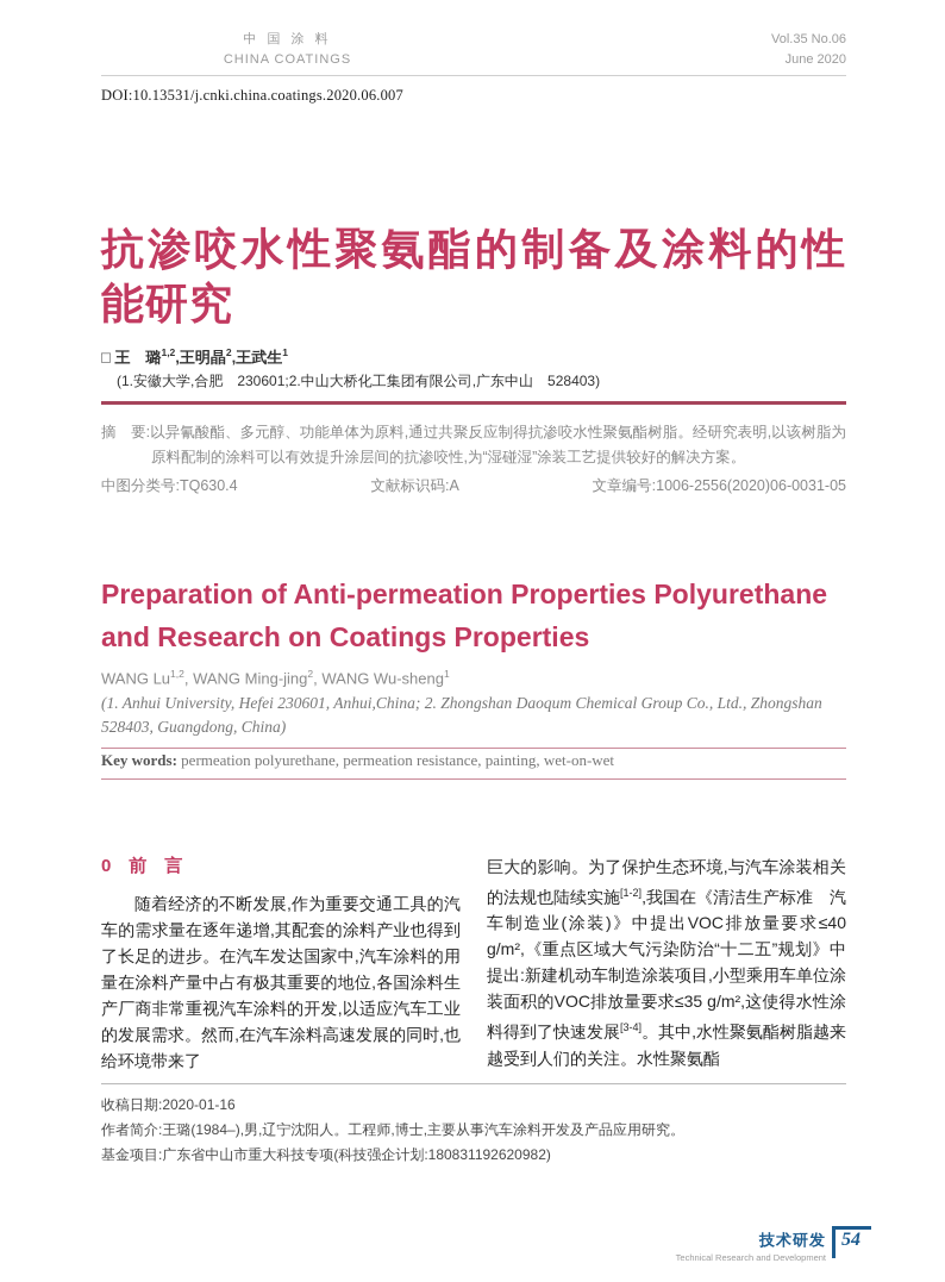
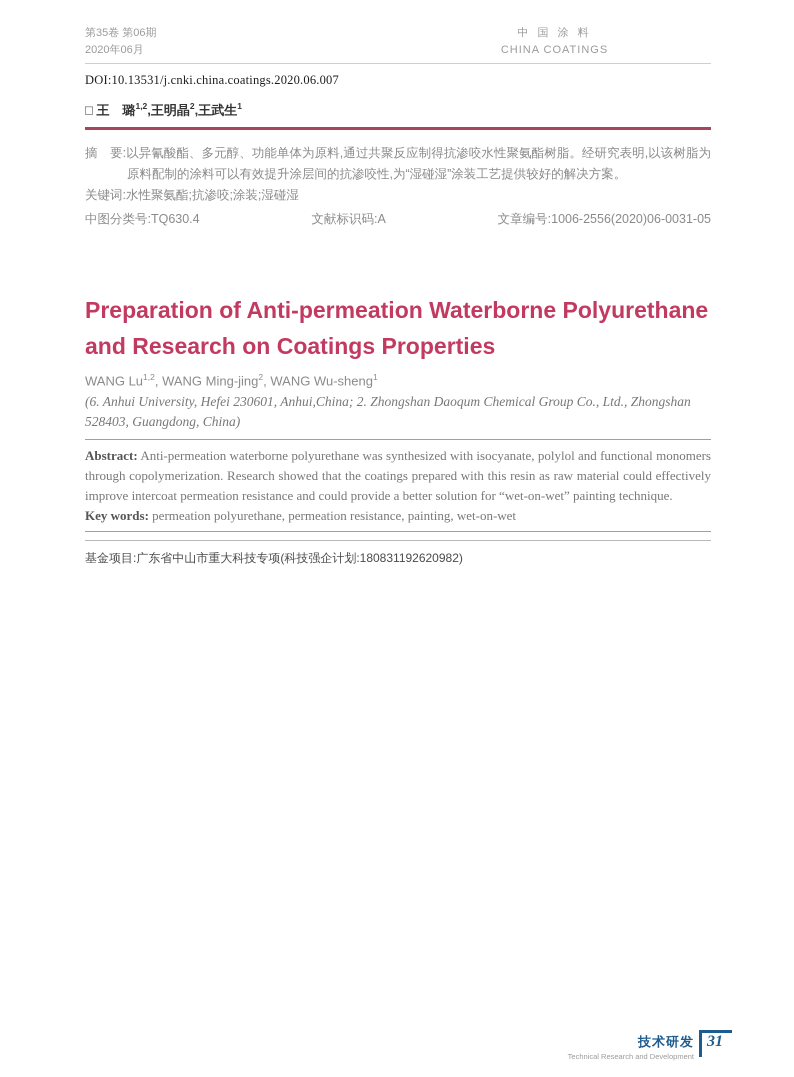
+ 第35卷 第06期
+ 2020年06月
  中 国 涂 料
  CHINA COATINGS
- Vol.35 No.06
- June 2020
  DOI:10.13531/j.cnki.china.coatings.2020.06.007
- 抗渗咬水性聚氨酯的制备及涂料的性能研究
  □ 王 璐1,2,王明晶2,王武生1
- (1.安徽大学,合肥 230601;2.中山大桥化工集团有限公司,广东中山 528403)
  摘 要:以异氰酸酯、多元醇、功能单体为原料,通过共聚反应制得抗渗咬水性聚氨酯树脂。经研究表明,以该树脂为原料配制的涂料可以有效提升涂层间的抗渗咬性,为“湿碰湿”涂装工艺提供较好的解决方案。
+ 关键词:水性聚氨酯;抗渗咬;涂装;湿碰湿
  中图分类号:TQ630.4
  文献标识码:A
  文章编号:1006-2556(2020)06-0031-05
- Preparation of Anti-permeation Properties Polyurethane and Research on Coatings Properties
+ Preparation of Anti-permeation Waterborne Polyurethane and Research on Coatings Properties
  WANG Lu1,2, WANG Ming-jing2, WANG Wu-sheng1
- (1. Anhui University, Hefei 230601, Anhui,China; 2. Zhongshan Daoqum Chemical Group Co., Ltd., Zhongshan 528403, Guangdong, China)
+ (6. Anhui University, Hefei 230601, Anhui,China; 2. Zhongshan Daoqum Chemical Group Co., Ltd., Zhongshan 528403, Guangdong, China)
+ Abstract: Anti-permeation waterborne polyurethane was synthesized with isocyanate, polylol and functional monomers through copolymerization. Research showed that the coatings prepared with this resin as raw material could effectively improve intercoat permeation resistance and could provide a better solution for “wet-on-wet” painting technique.
  Key words: permeation polyurethane, permeation resistance, painting, wet-on-wet
- 0 前 言
- 随着经济的不断发展,作为重要交通工具的汽车的需求量在逐年递增,其配套的涂料产业也得到了长足的进步。在汽车发达国家中,汽车涂料的用量在涂料产量中占有极其重要的地位,各国涂料生产厂商非常重视汽车涂料的开发,以适应汽车工业的发展需求。然而,在汽车涂料高速发展的同时,也给环境带来了
- 巨大的影响。为了保护生态环境,与汽车涂装相关的法规也陆续实施[1-2],我国在《清洁生产标准 汽车制造业(涂装)》中提出VOC排放量要求≤40 g/m²,《重点区域大气污染防治“十二五”规划》中提出:新建机动车制造涂装项目,小型乘用车单位涂装面积的VOC排放量要求≤35 g/m²,这使得水性涂料得到了快速发展[3-4]。其中,水性聚氨酯树脂越来越受到人们的关注。水性聚氨酯
- 收稿日期:2020-01-16
- 作者简介:王璐(1984–),男,辽宁沈阳人。工程师,博士,主要从事汽车涂料开发及产品应用研究。
  基金项目:广东省中山市重大科技专项(科技强企计划:180831192620982)
  技术研发
  Technical Research and Development
- 54
+ 31
